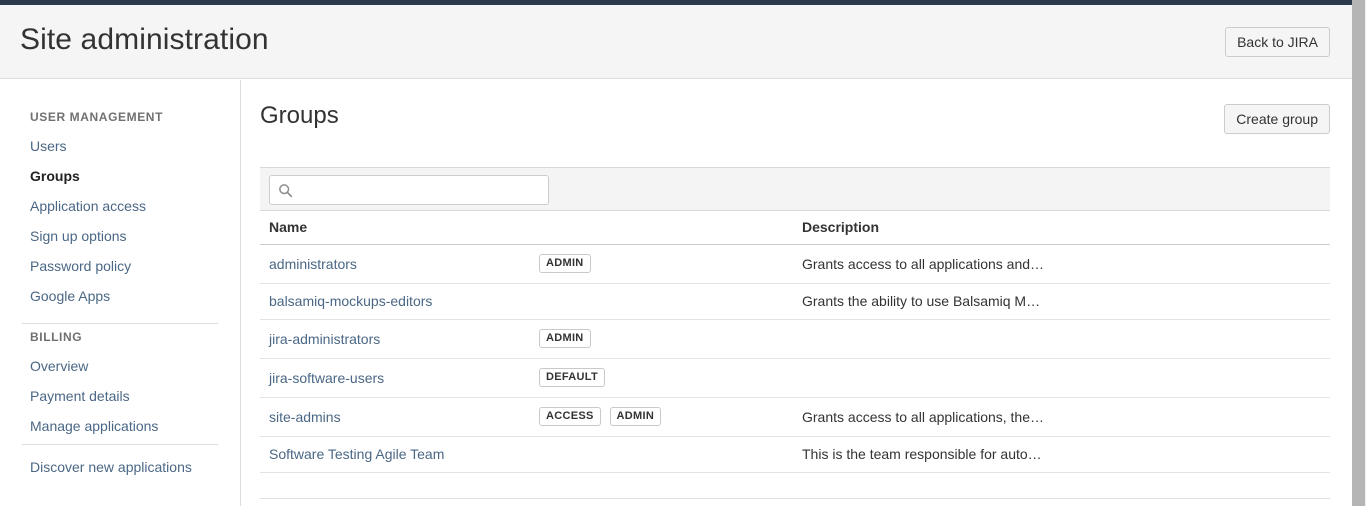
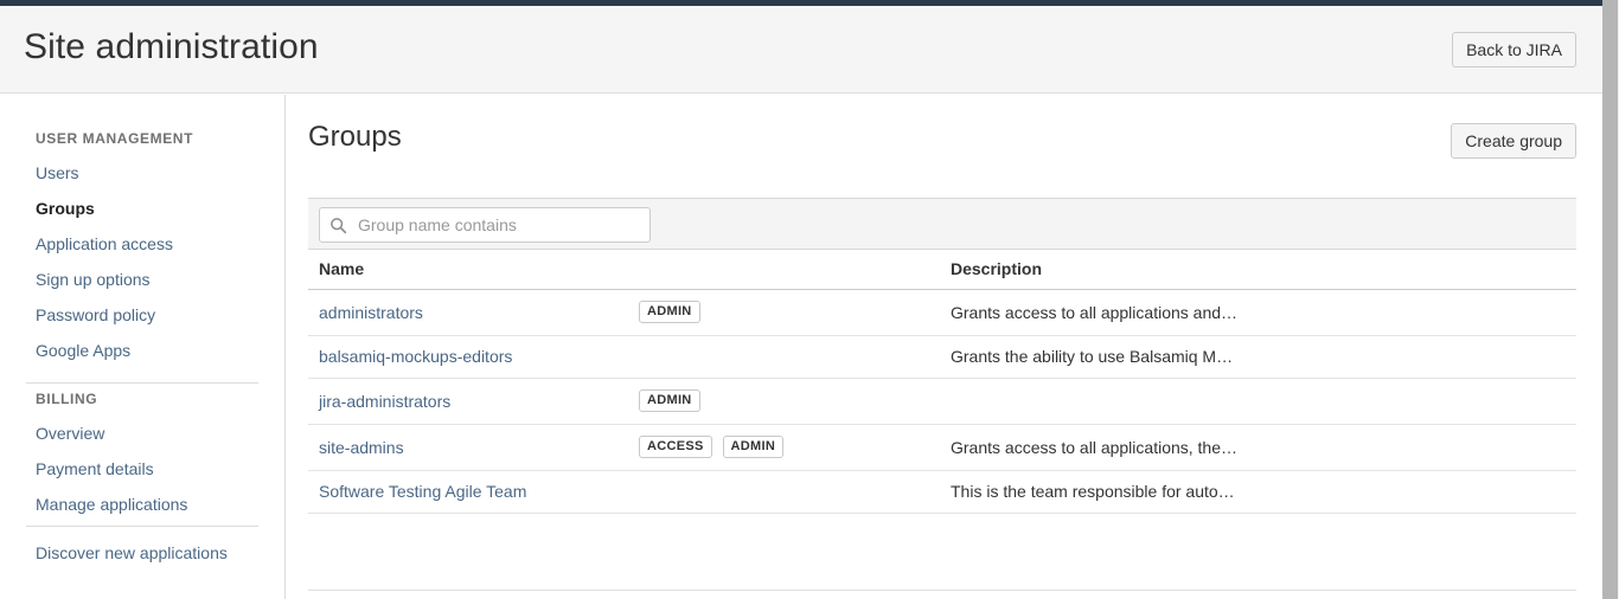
  Site administration
  Back to JIRA
  USER MANAGEMENT
  Users
  Groups
  Application access
  Sign up options
  Password policy
  Google Apps
  BILLING
  Overview
  Payment details
  Manage applications
  Discover new applications
  Groups
  Create group
+ Group name contains
  Name		Description
  administrators	ADMIN	Grants access to all applications and…
  balsamiq-mockups-editors		Grants the ability to use Balsamiq M…
  jira-administrators	ADMIN
- jira-software-users	DEFAULT
  site-admins	ACCESS ADMIN	Grants access to all applications, the…
  Software Testing Agile Team		This is the team responsible for auto…
